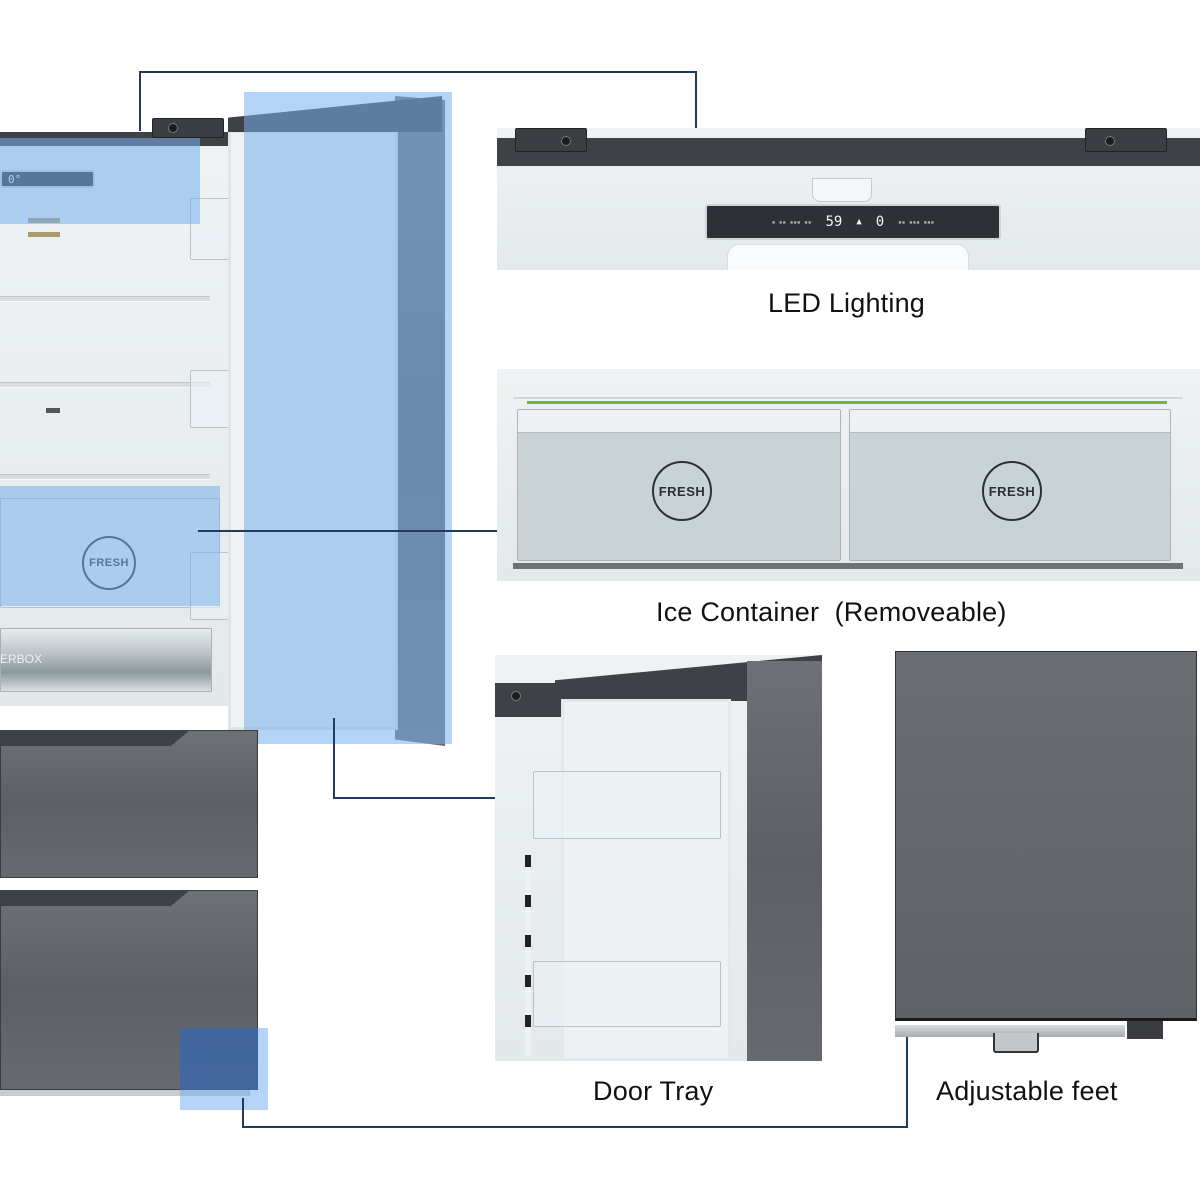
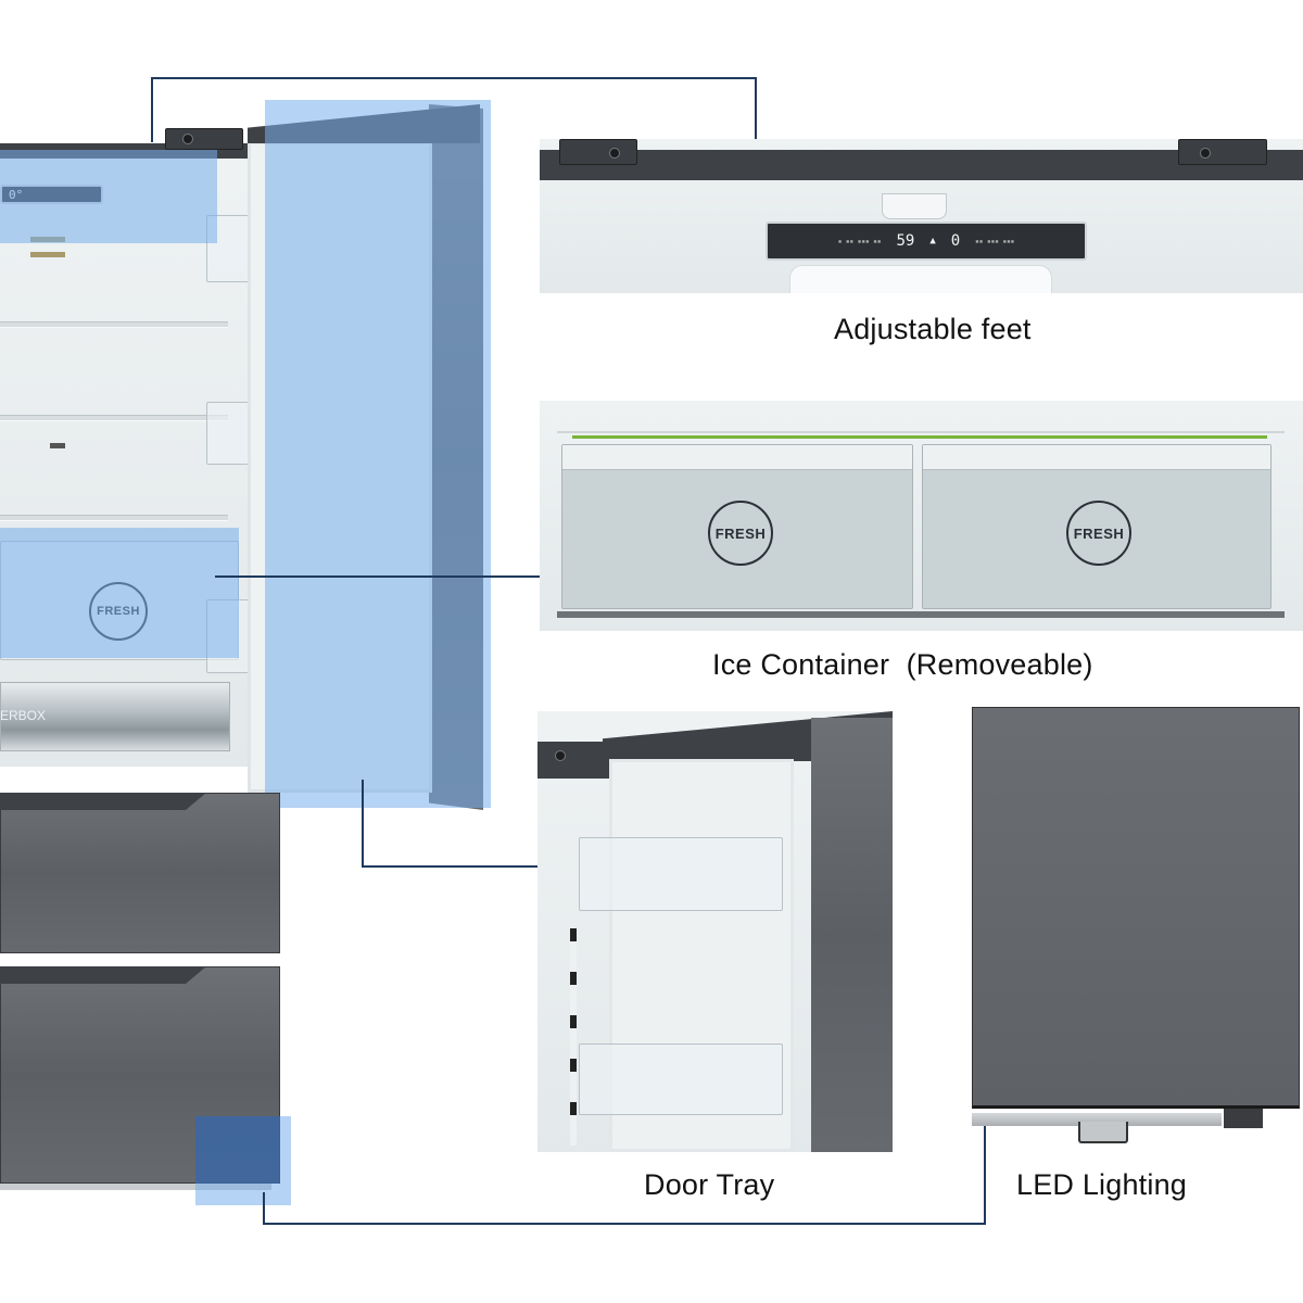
  0
  °
  FRESH
  ERBOX
  59
  ▲
  0
- LED Lighting
+ Adjustable feet
  FRESH
  FRESH
  Ice Container (Removeable)
  Door Tray
- Adjustable feet
+ LED Lighting
